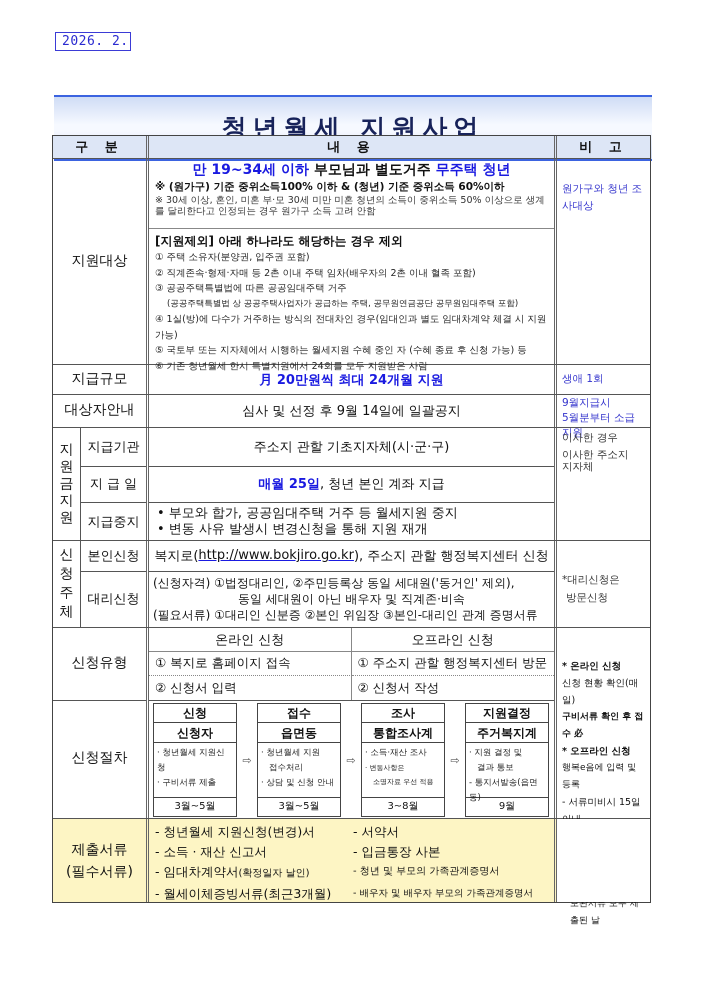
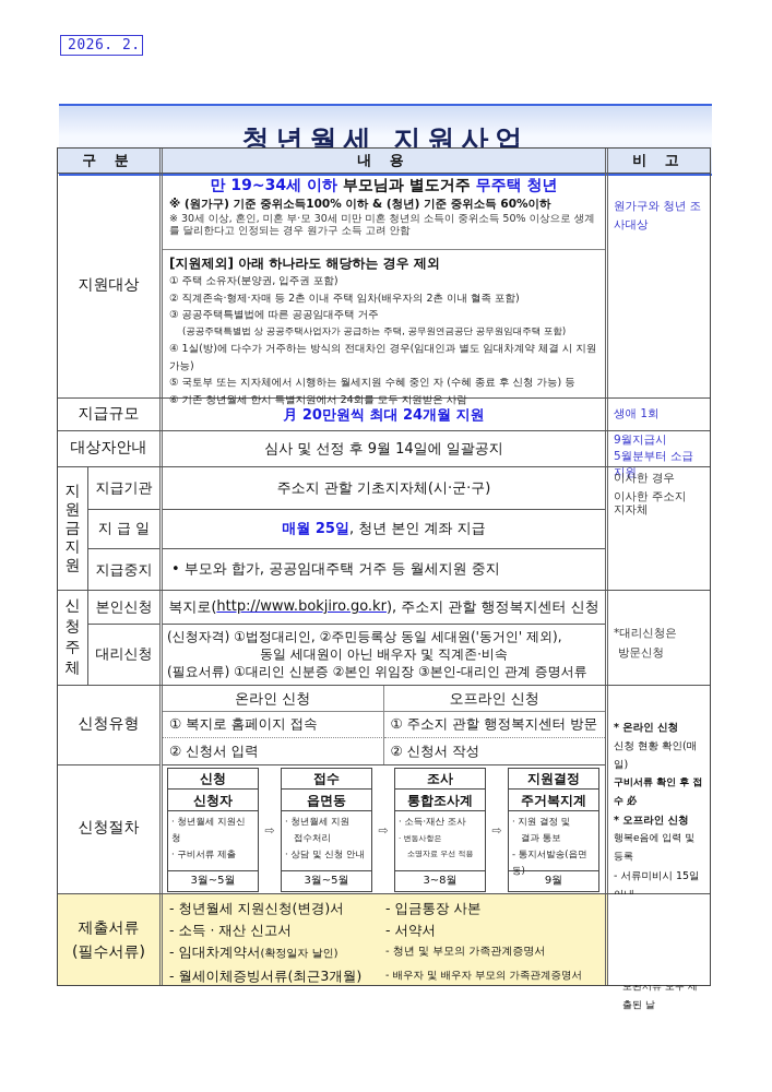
  2026. 2.
  청년월세 지원사업
  구 분
  내 용
  비 고
  지원대상
  만 19~34세 이하 부모님과 별도거주 무주택 청년
  ※ (원가구) 기준 중위소득100% 이하 & (청년) 기준 중위소득 60%이하
  ※ 30세 이상, 혼인, 미혼 부·모 30세 미만 미혼 청년의 소득이 중위소득 50% 이상으로 생계를 달리한다고 인정되는 경우 원가구 소득 고려 안함
  [지원제외] 아래 하나라도 해당하는 경우 제외
  ① 주택 소유자(분양권, 입주권 포함)
  ② 직계존속·형제·자매 등 2촌 이내 주택 임차(배우자의 2촌 이내 혈족 포함)
  ③ 공공주택특별법에 따른 공공임대주택 거주
  (공공주택특별법 상 공공주택사업자가 공급하는 주택, 공무원연금공단 공무원임대주택 포함)
  ④ 1실(방)에 다수가 거주하는 방식의 전대차인 경우(임대인과 별도 임대차계약 체결 시 지원 가능)
  ⑤ 국토부 또는 지자체에서 시행하는 월세지원 수혜 중인 자 (수혜 종료 후 신청 가능) 등
  ⑥ 기존 청년월세 한시 특별지원에서 24회를 모두 지원받은 사람
  원가구와 청년 조사대상
  지급규모
  月 20만원씩 최대 24개월 지원
  생애 1회
  대상자안내
  심사 및 선정 후 9월 14일에 일괄공지
  9월지급시
  5월분부터 소급 지원
  지
  원
  금
  지
  원
  지급기관
  지 급 일
  지급중지
  주소지 관할 기초지자체(시·군·구)
  매월 25일
  , 청년 본인 계좌 지급
  • 부모와 합가, 공공임대주택 거주 등 월세지원 중지
- • 변동 사유 발생시 변경신청을 통해 지원 재개
  이사한 경우
  이사한 주소지
  지자체
  신
  청
  주
  체
  본인신청
  대리신청
  복지로(
  http://www.bokjiro.go.kr
  ), 주소지 관할 행정복지센터 신청
  (신청자격) ①법정대리인, ②주민등록상 동일 세대원('동거인' 제외),
  동일 세대원이 아닌 배우자 및 직계존·비속
  (필요서류) ①대리인 신분증 ②본인 위임장 ③본인-대리인 관계 증명서류
  *대리신청은
  방문신청
  신청유형
  신청절차
  온라인 신청
  오프라인 신청
  ① 복지로 홈페이지 접속
  ① 주소지 관할 행정복지센터 방문
  ② 신청서 입력
  ② 신청서 작성
  신청
  신청자
  · 청년월세 지원신청
  · 구비서류 제출
  3월~5월
  ⇨
  접수
  읍면동
  · 청년월세 지원
  접수처리
  · 상담 및 신청 안내
  3월~5월
  ⇨
  조사
  통합조사계
  · 소득·재산 조사
  · 변동사항은
  소명자료 우선 적용
  3~8월
  ⇨
  지원결정
  주거복지계
  · 지원 결정 및
  결과 통보
  - 통지서발송(읍면동)
  9월
  * 온라인 신청
  신청 현황 확인(매일)
  구비서류 확인 후 접수 必
  * 오프라인 신청
  행복e음에 입력 및 등록
  - 서류미비시 15일
  보완서류 모두 제출된 날
  제출서류
  (필수서류)
  - 청년월세 지원신청(변경)서
- - 서약서
+ - 입금통장 사본
  - 소득 · 재산 신고서
- - 입금통장 사본
+ - 서약서
  - 임대차계약서(확정일자 날인)
  - 청년 및 부모의 가족관계증명서
  - 월세이체증빙서류(최근3개월)
  - 배우자 및 배우자 부모의 가족관계증명서
